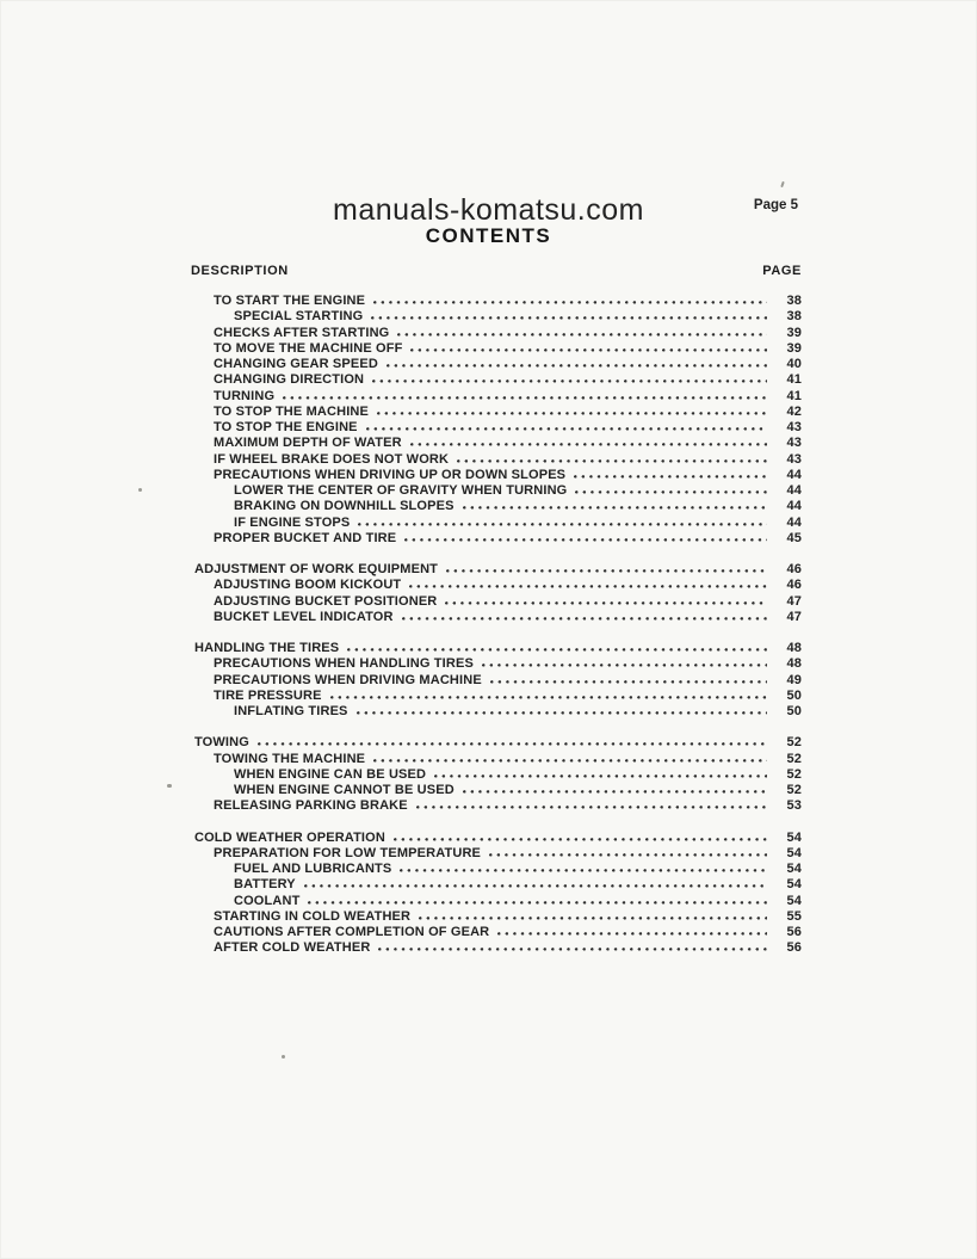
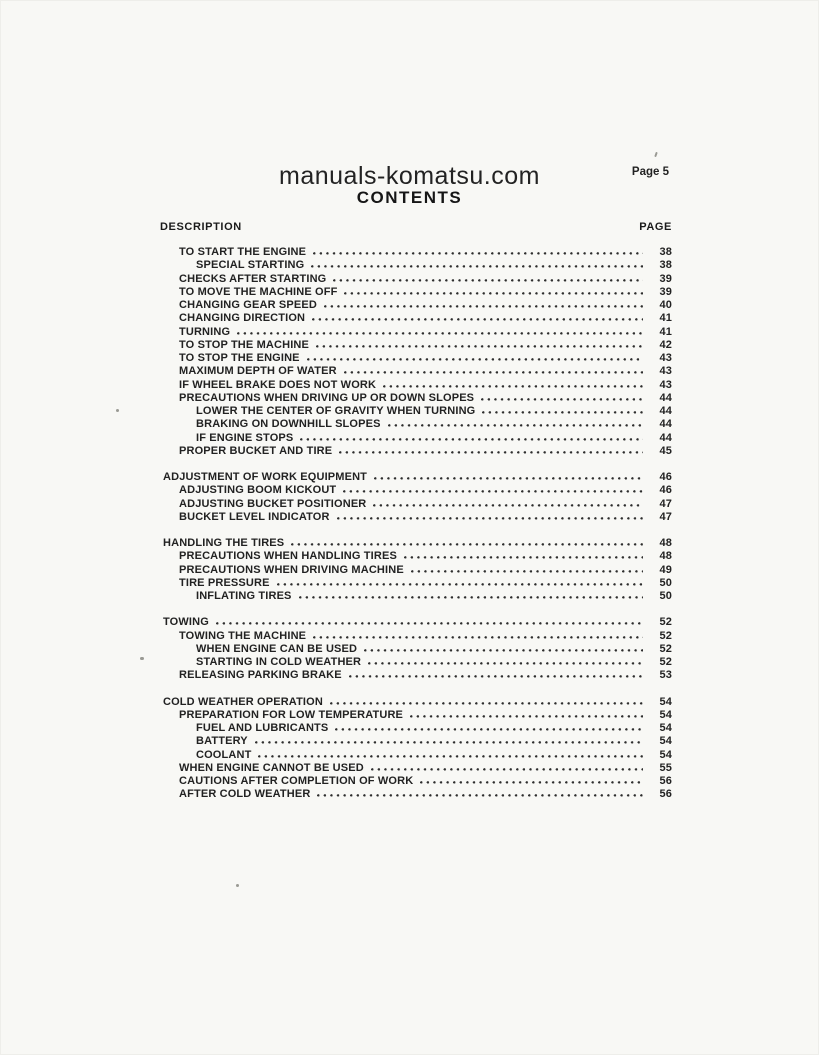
  manuals-komatsu.com
  Page 5
  CONTENTS
  DESCRIPTION
  PAGE
  TO START THE ENGINE
  38
  SPECIAL STARTING
  38
  CHECKS AFTER STARTING
  39
  TO MOVE THE MACHINE OFF
  39
  CHANGING GEAR SPEED
  40
  CHANGING DIRECTION
  41
  TURNING
  41
  TO STOP THE MACHINE
  42
  TO STOP THE ENGINE
  43
  MAXIMUM DEPTH OF WATER
  43
  IF WHEEL BRAKE DOES NOT WORK
  43
  PRECAUTIONS WHEN DRIVING UP OR DOWN SLOPES
  44
  LOWER THE CENTER OF GRAVITY WHEN TURNING
  44
  BRAKING ON DOWNHILL SLOPES
  44
  IF ENGINE STOPS
  44
  PROPER BUCKET AND TIRE
  45
  ADJUSTMENT OF WORK EQUIPMENT
  46
  ADJUSTING BOOM KICKOUT
  46
  ADJUSTING BUCKET POSITIONER
  47
  BUCKET LEVEL INDICATOR
  47
  HANDLING THE TIRES
  48
  PRECAUTIONS WHEN HANDLING TIRES
  48
  PRECAUTIONS WHEN DRIVING MACHINE
  49
  TIRE PRESSURE
  50
  INFLATING TIRES
  50
  TOWING
  52
  TOWING THE MACHINE
  52
  WHEN ENGINE CAN BE USED
  52
- WHEN ENGINE CANNOT BE USED
+ STARTING IN COLD WEATHER
  52
  RELEASING PARKING BRAKE
  53
  COLD WEATHER OPERATION
  54
  PREPARATION FOR LOW TEMPERATURE
  54
  FUEL AND LUBRICANTS
  54
  BATTERY
  54
  COOLANT
  54
- STARTING IN COLD WEATHER
+ WHEN ENGINE CANNOT BE USED
  55
- CAUTIONS AFTER COMPLETION OF GEAR
+ CAUTIONS AFTER COMPLETION OF WORK
  56
  AFTER COLD WEATHER
  56
